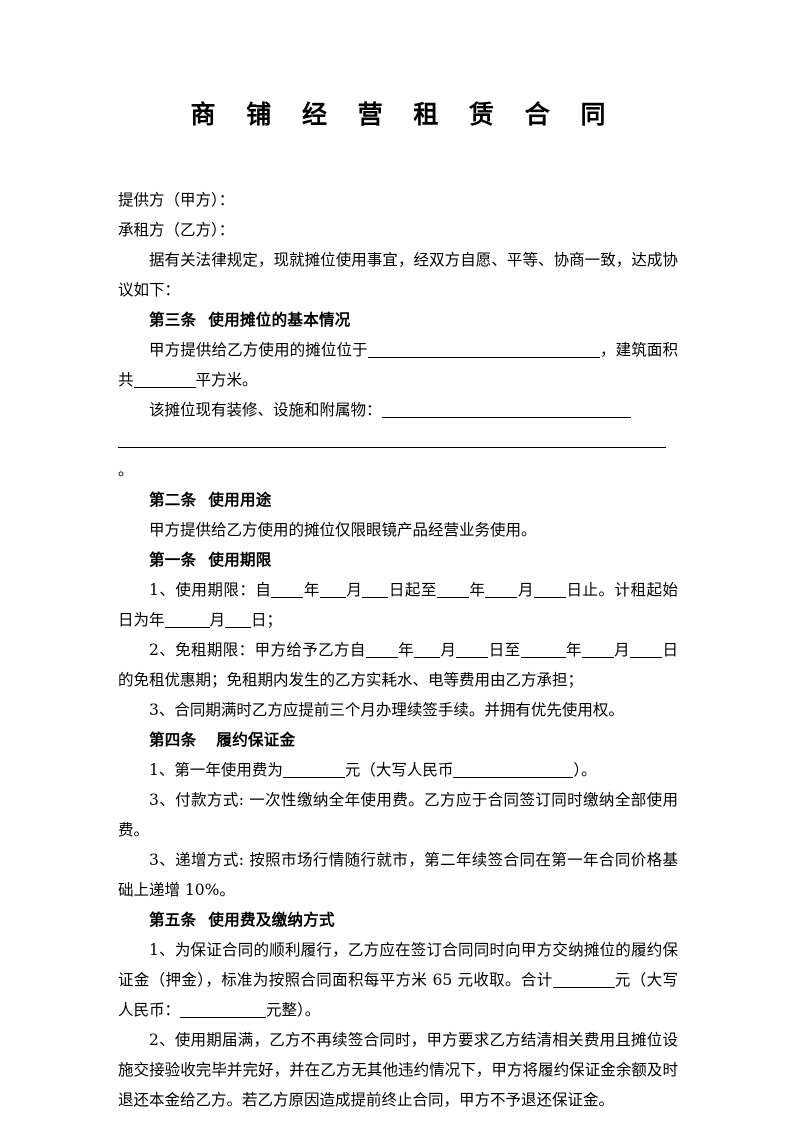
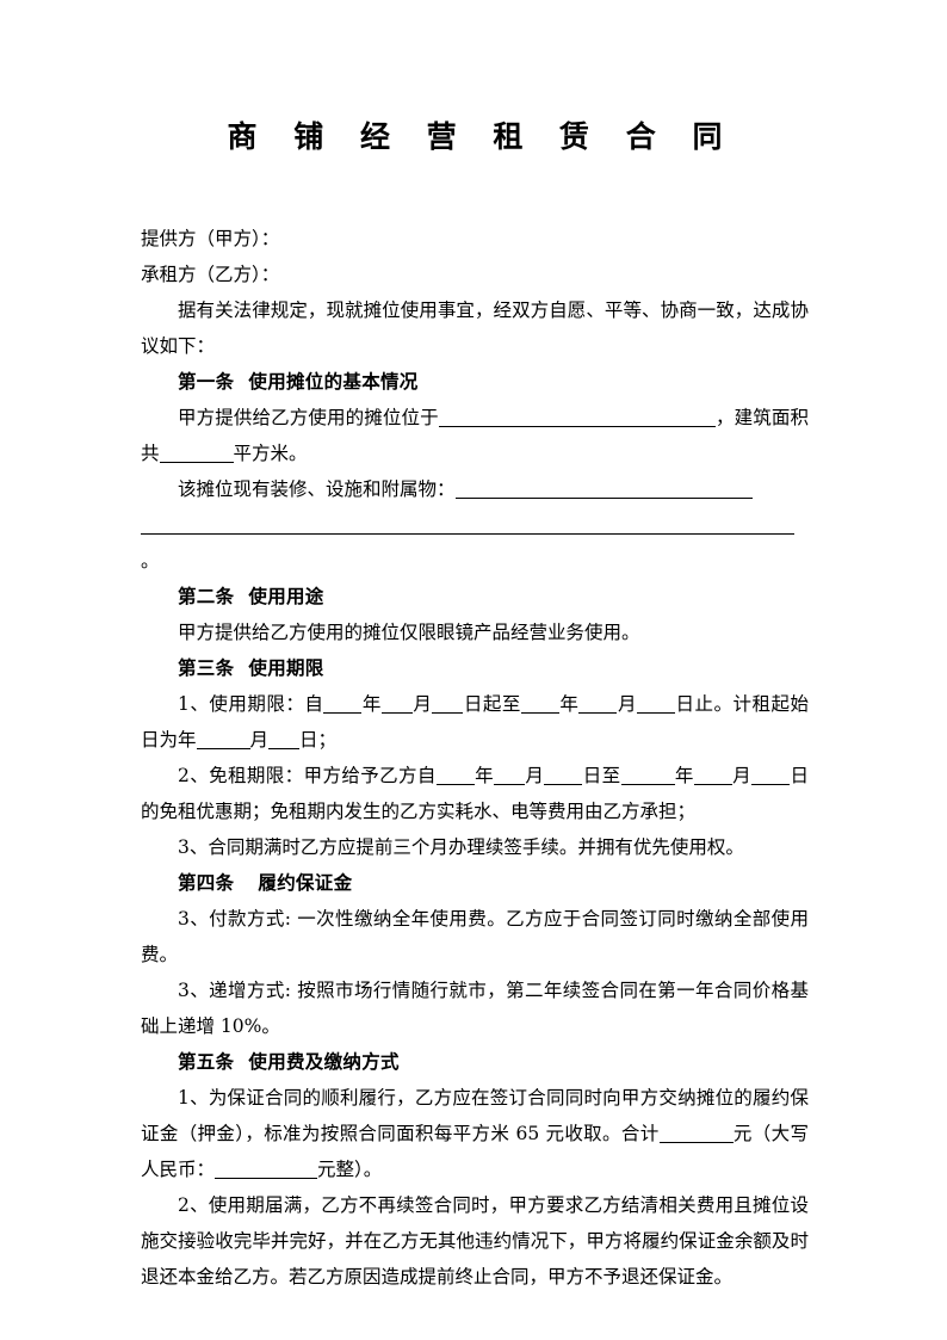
  商 铺 经 营 租 赁 合 同
  提供方（甲方）：
  承租方（乙方）：
  据有关法律规定，现就摊位使用事宜，经双方自愿、平等、协商一致，达成协议如下：
- 第三条 使用摊位的基本情况
+ 第一条 使用摊位的基本情况
  甲方提供给乙方使用的摊位位于 ，建筑面积共 平方米。
  该摊位现有装修、设施和附属物：
  。
  第二条 使用用途
  甲方提供给乙方使用的摊位仅限眼镜产品经营业务使用。
- 第一条 使用期限
+ 第三条 使用期限
  1、使用期限：自 年 月 日起至 年 月 日止。计租起始日为年 月 日；
  2、免租期限：甲方给予乙方自 年 月 日至 年 月 日的免租优惠期；免租期内发生的乙方实耗水、电等费用由乙方承担；
  3、合同期满时乙方应提前三个月办理续签手续。并拥有优先使用权。
  第四条 履约保证金
- 1、第一年使用费为 元（大写人民币 ）。
  3、付款方式: 一次性缴纳全年使用费。乙方应于合同签订同时缴纳全部使用费。
  3、递增方式: 按照市场行情随行就市，第二年续签合同在第一年合同价格基础上递增 10%。
  第五条 使用费及缴纳方式
  1、为保证合同的顺利履行，乙方应在签订合同同时向甲方交纳摊位的履约保证金（押金），标准为按照合同面积每平方米 65 元收取。合计 元（大写人民币： 元整）。
  2、使用期届满，乙方不再续签合同时，甲方要求乙方结清相关费用且摊位设施交接验收完毕并完好，并在乙方无其他违约情况下，甲方将履约保证金余额及时退还本金给乙方。若乙方原因造成提前终止合同，甲方不予退还保证金。
